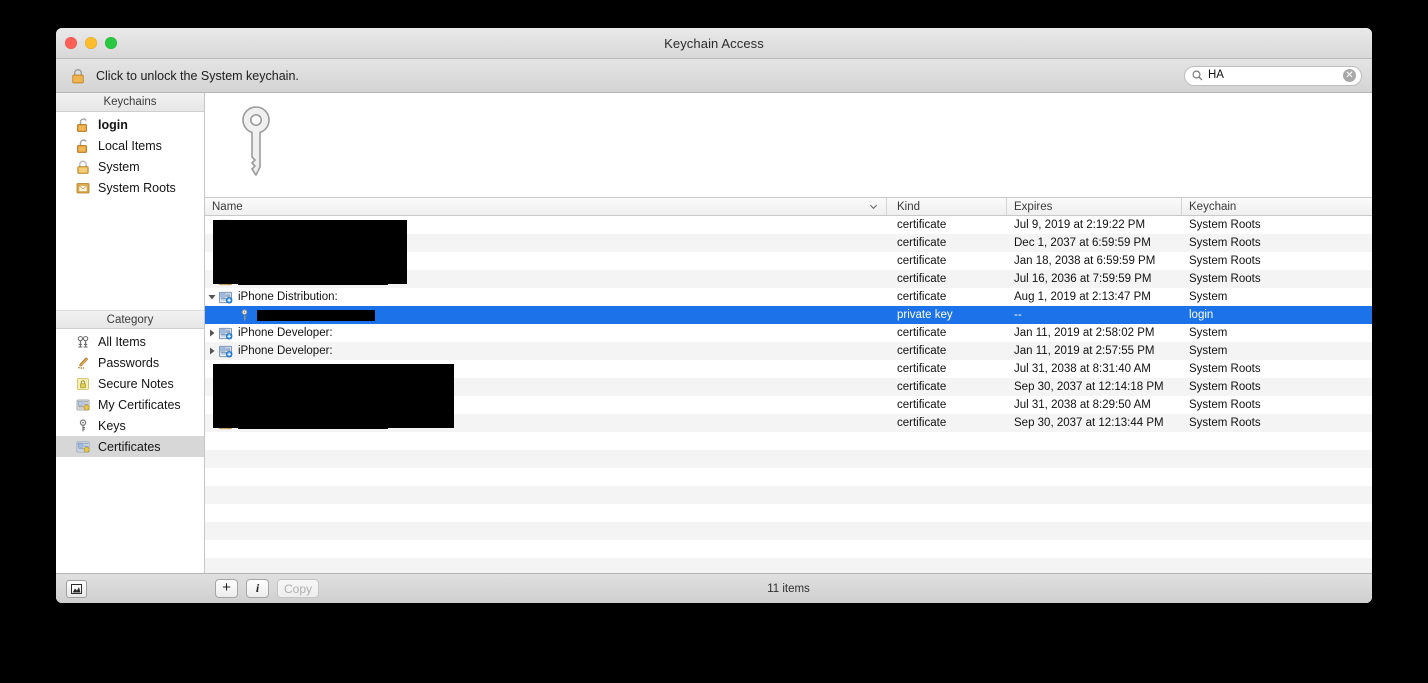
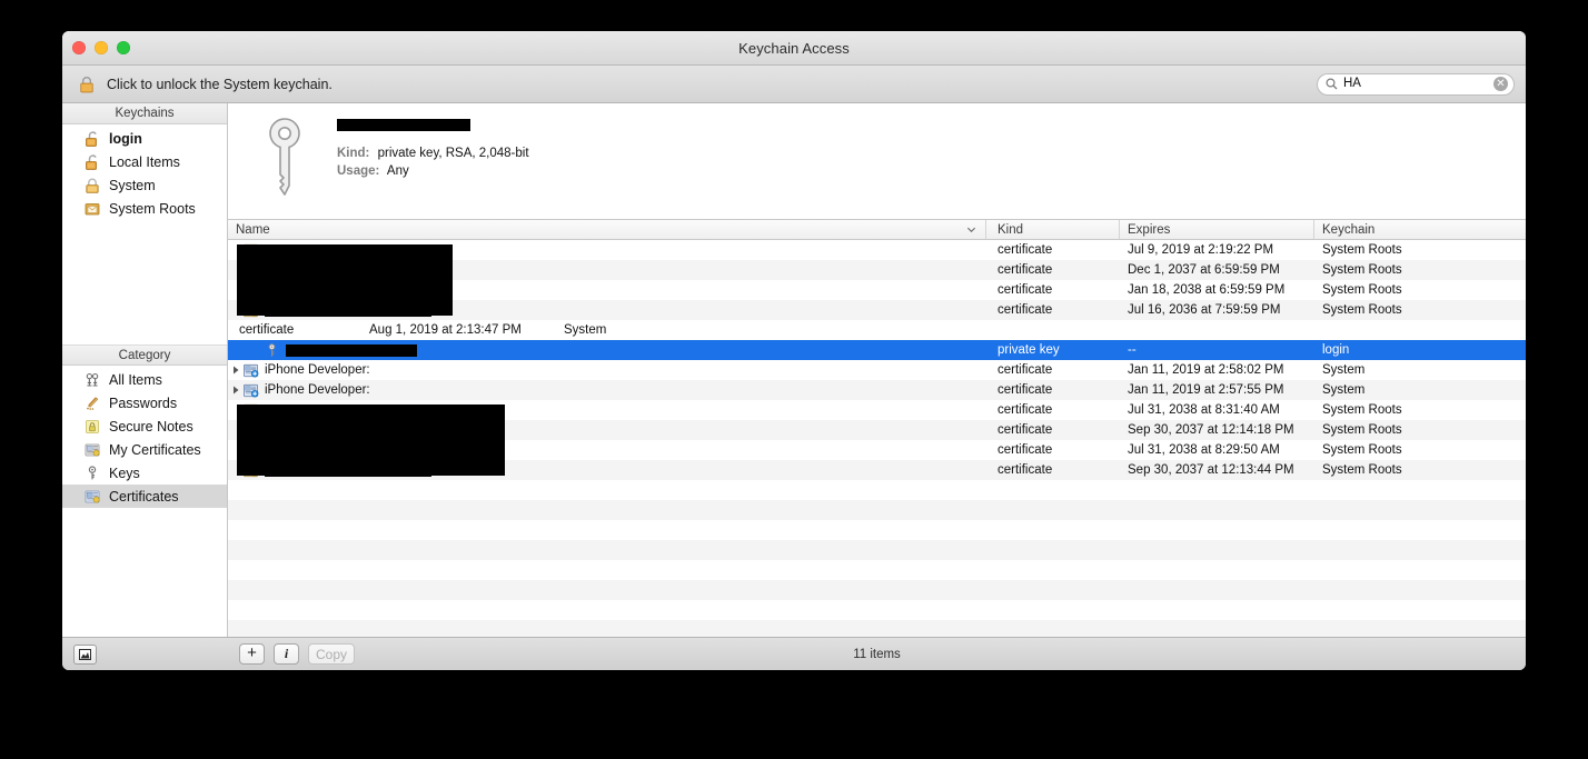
  Keychain Access
  Click to unlock the System keychain.
  HA
  ✕
  Keychains
  login
  Local Items
  System
  System Roots
  Category
  All Items
  Passwords
  Secure Notes
  My Certificates
  Keys
  Certificates
+ Kind: private key, RSA, 2,048-bit
+ Usage: Any
  Name
  Kind
  Expires
  Keychain
  certificate
  Jul 9, 2019 at 2:19:22 PM
  System Roots
  certificate
  Dec 1, 2037 at 6:59:59 PM
  System Roots
  certificate
  Jan 18, 2038 at 6:59:59 PM
  System Roots
  certificate
  Jul 16, 2036 at 7:59:59 PM
  System Roots
- iPhone Distribution:
  certificate
  Aug 1, 2019 at 2:13:47 PM
  System
  private key
  --
  login
  iPhone Developer:
  certificate
  Jan 11, 2019 at 2:58:02 PM
  System
  iPhone Developer:
  certificate
  Jan 11, 2019 at 2:57:55 PM
  System
  certificate
  Jul 31, 2038 at 8:31:40 AM
  System Roots
  certificate
  Sep 30, 2037 at 12:14:18 PM
  System Roots
  certificate
  Jul 31, 2038 at 8:29:50 AM
  System Roots
  certificate
  Sep 30, 2037 at 12:13:44 PM
  System Roots
  +
  i
  Copy
  11 items
